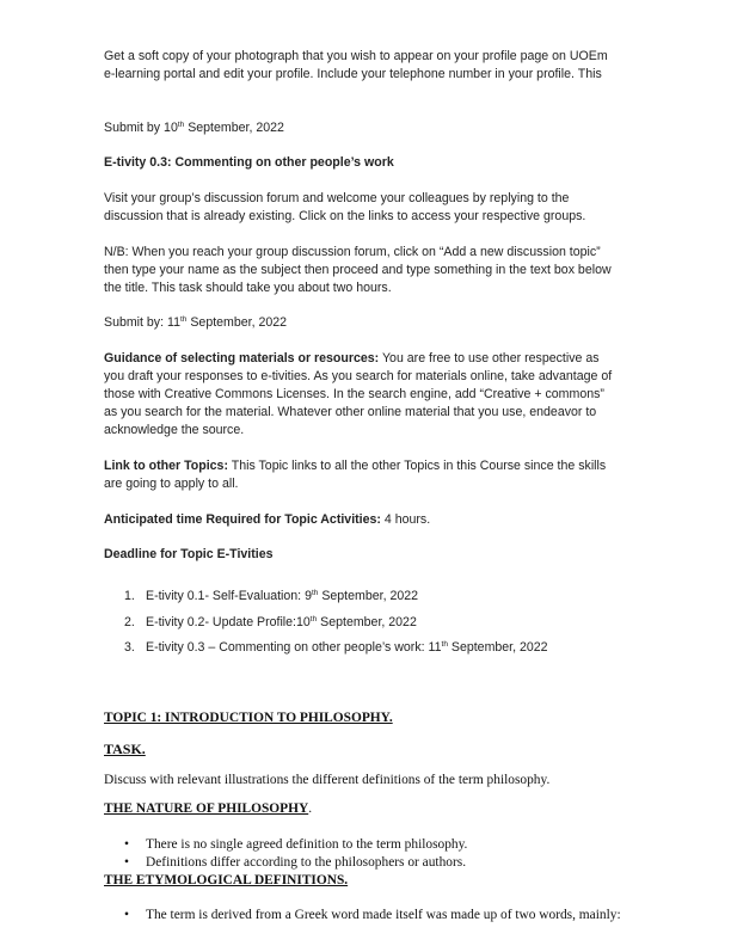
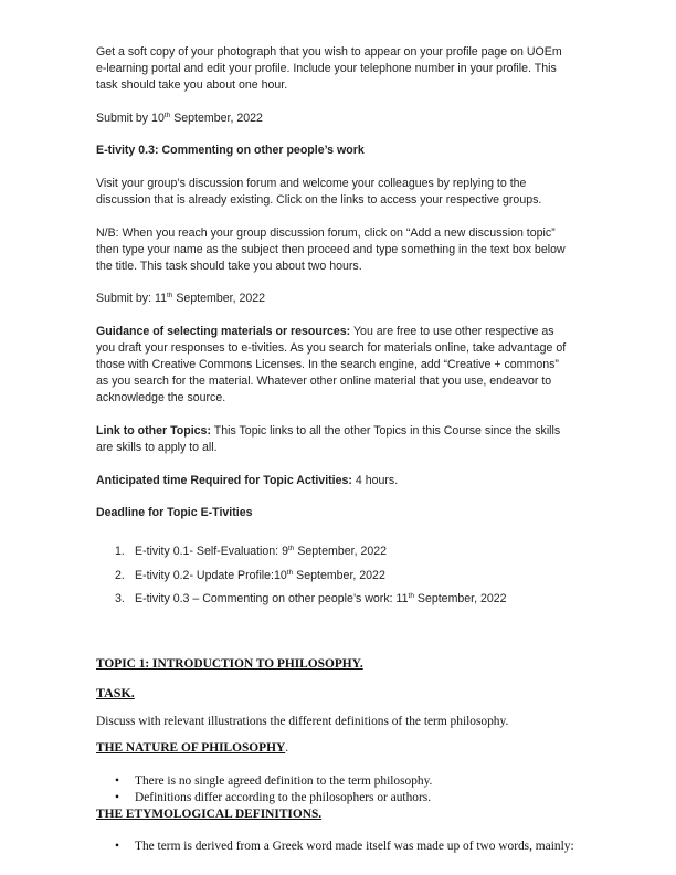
  Get a soft copy of your photograph that you wish to appear on your profile page on UOEm
  e-learning portal and edit your profile. Include your telephone number in your profile. This
+ task should take you about one hour.
  Submit by 10 September, 2022
  E-tivity 0.3: Commenting on other people’s work
  Visit your group’s discussion forum and welcome your colleagues by replying to the
  discussion that is already existing. Click on the links to access your respective groups.
  N/B: When you reach your group discussion forum, click on “Add a new discussion topic”
  then type your name as the subject then proceed and type something in the text box below
  the title. This task should take you about two hours.
  Submit by: 11 September, 2022
  Guidance of selecting materials or resources: You are free to use other respective as
  you draft your responses to e-tivities. As you search for materials online, take advantage of
  those with Creative Commons Licenses. In the search engine, add “Creative + commons”
  as you search for the material. Whatever other online material that you use, endeavor to
  acknowledge the source.
  Link to other Topics: This Topic links to all the other Topics in this Course since the skills
- are going to apply to all.
+ are skills to apply to all.
  Anticipated time Required for Topic Activities: 4 hours.
  Deadline for Topic E-Tivities
  1.
  E-tivity 0.1- Self-Evaluation: 9 September, 2022
  2.
  E-tivity 0.2- Update Profile:10 September, 2022
  3.
  E-tivity 0.3 – Commenting on other people’s work: 11 September, 2022
  TOPIC 1: INTRODUCTION TO PHILOSOPHY.
  TASK.
  Discuss with relevant illustrations the different definitions of the term philosophy.
  THE NATURE OF PHILOSOPHY.
  •
  There is no single agreed definition to the term philosophy.
  •
  Definitions differ according to the philosophers or authors.
  THE ETYMOLOGICAL DEFINITIONS.
  •
  The term is derived from a Greek word made itself was made up of two words, mainly:
